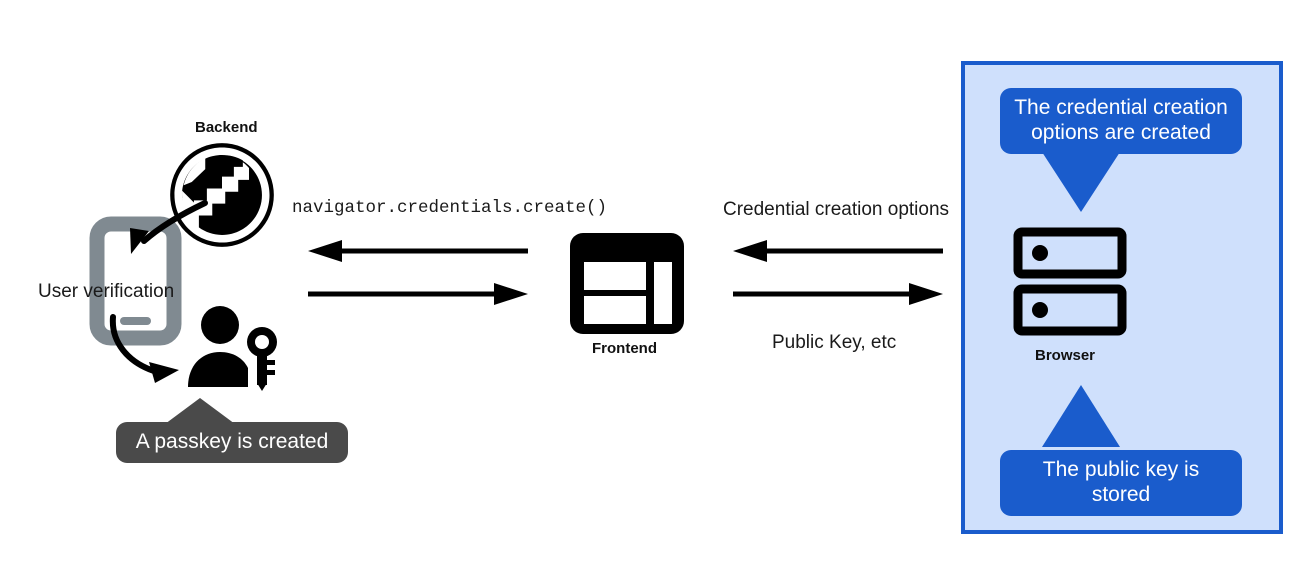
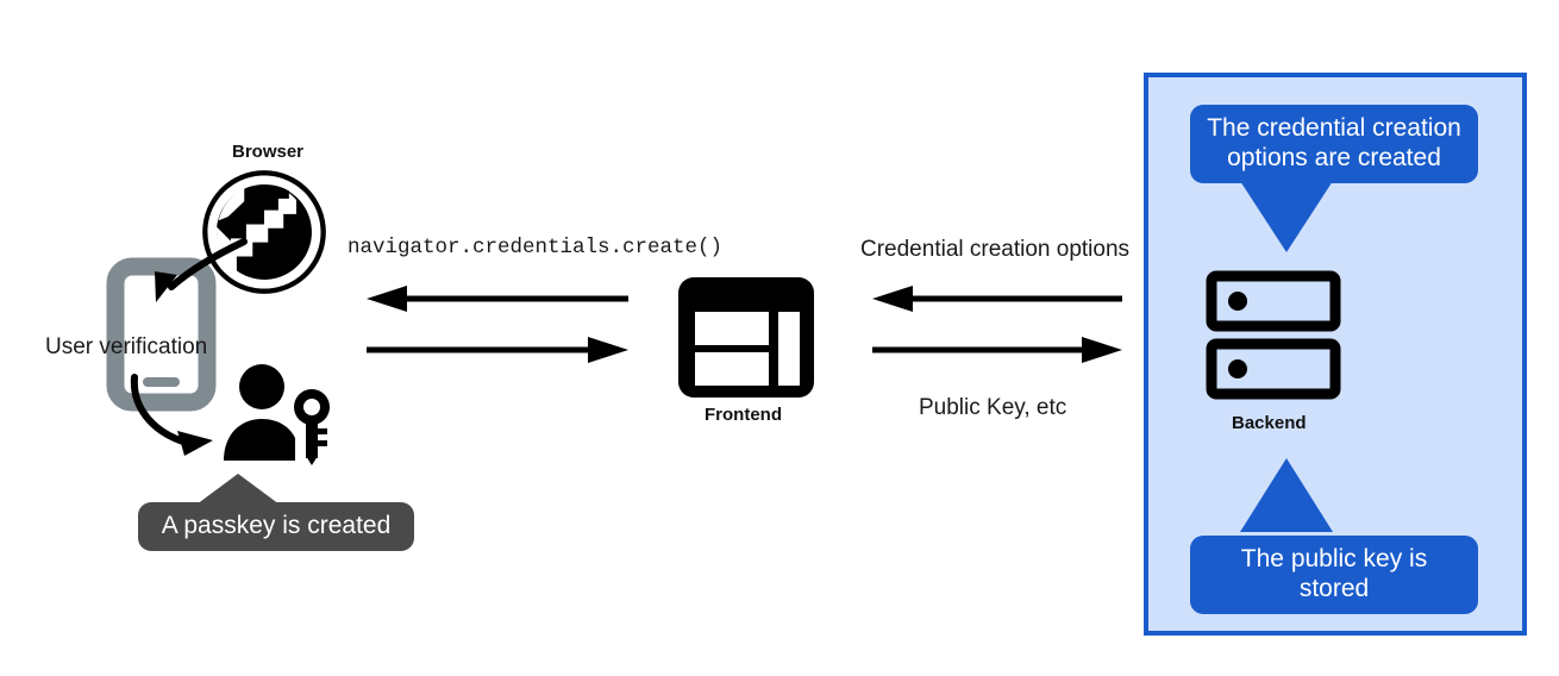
- Backend
+ Browser
  User verification
  A passkey is created
  navigator.credentials.create()
  Frontend
  Credential creation options
  Public Key, etc
  The credential creation
  options are created
- Browser
+ Backend
  The public key is
  stored
